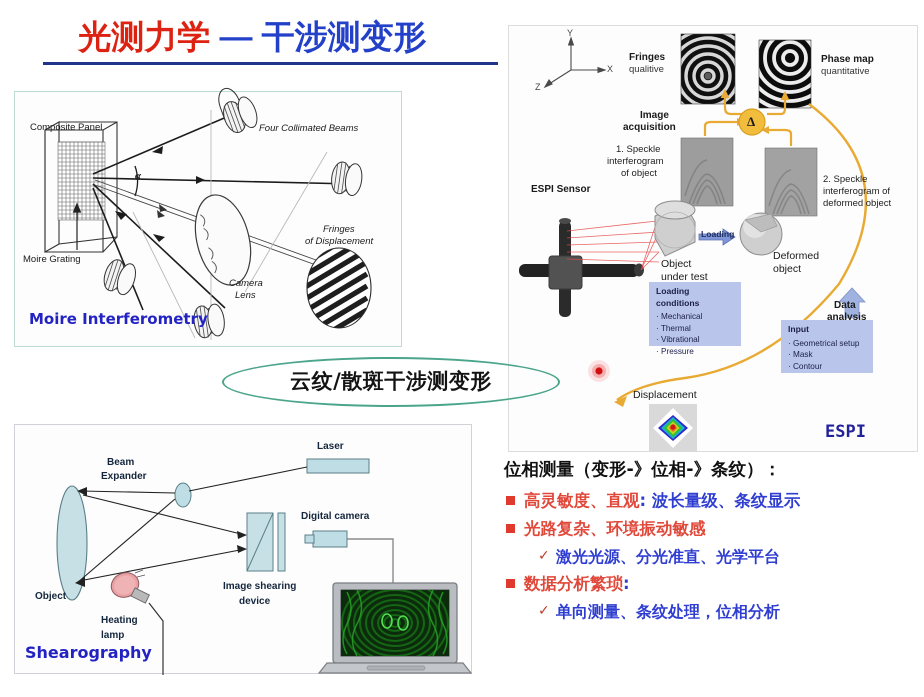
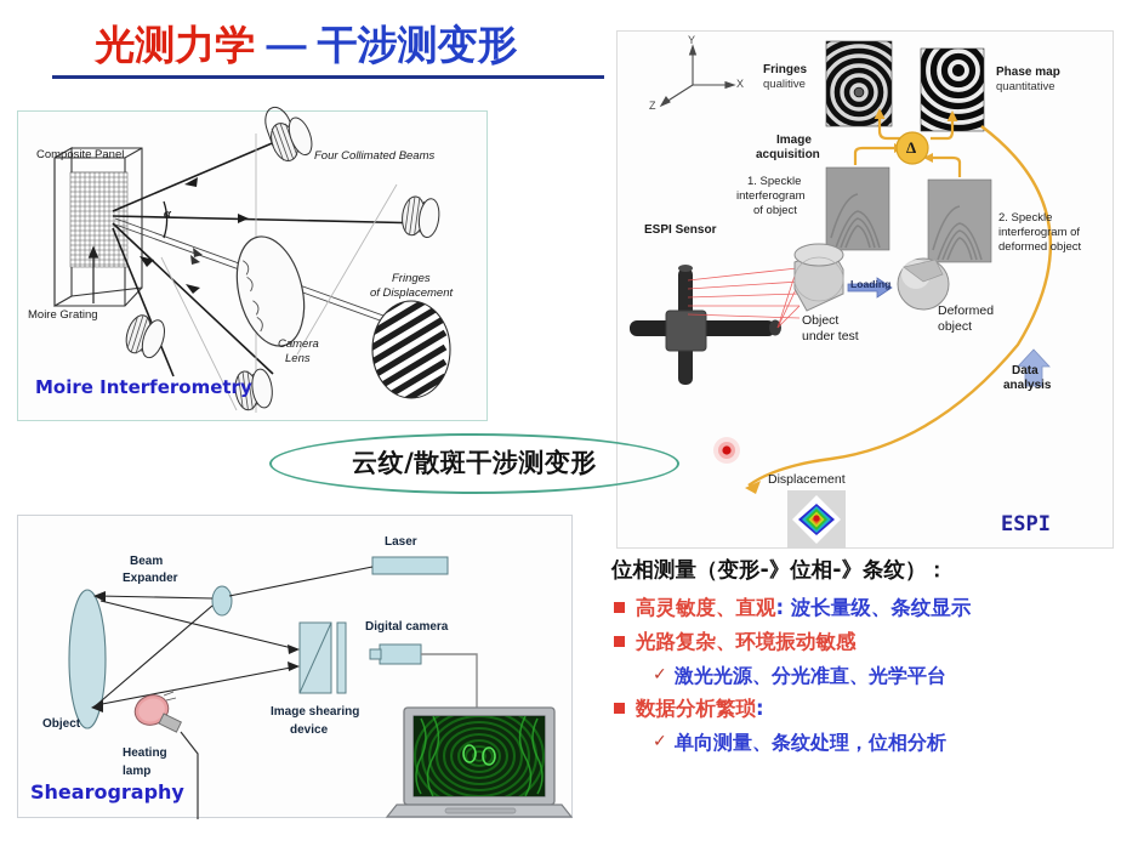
  光测力学 — 干涉测变形
  Composite Panel
  Four Collimated Beams
  Moire Grating
  Camera
  Lens
  Fringes
  of Displacement
  α
  Moire Interferometry
  Laser
  Beam
  Expander
  Object
  Heating
  lamp
  Image shearing
  device
  Digital camera
  Shearography
  Y
  X
  Z
  Fringes
  qualitive
  Phase map
  quantitative
  Image
  acquisition
  1. Speckle
  interferogram
  of object
  2. Speckle
  interferogram of
  deformed object
  ESPI Sensor
  Loading
  Object
  under test
  Deformed
  object
  Data
  analysis
  Displacement
  Δ
- Loading conditions
- · Mechanical
- · Thermal
- · Vibrational
- · Pressure
- Input
- · Geometrical setup
- · Mask
- · Contour
  ESPI
  云纹/散斑干涉测变形
  位相测量（变形-》位相-》条纹）：
  高灵敏度、直观: 波长量级、条纹显示
  光路复杂、环境振动敏感
  ✓
  激光光源、分光准直、光学平台
  数据分析繁琐:
  ✓
  单向测量、条纹处理，位相分析
